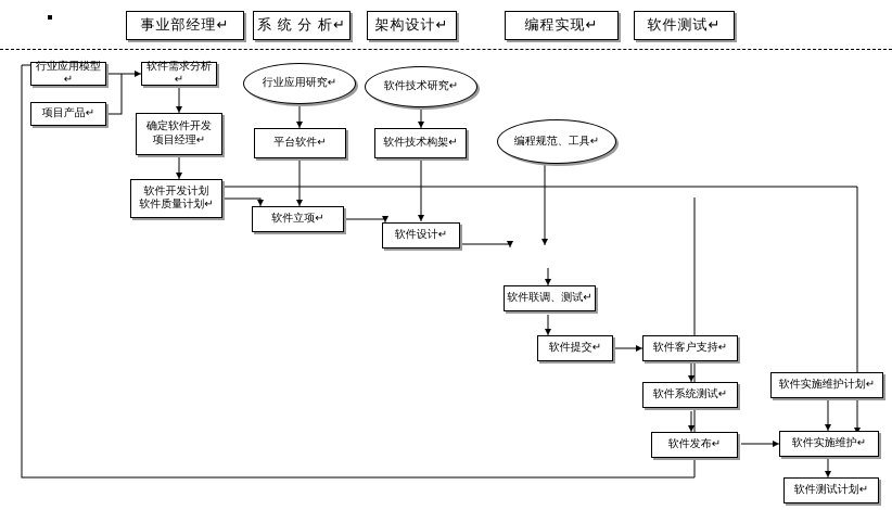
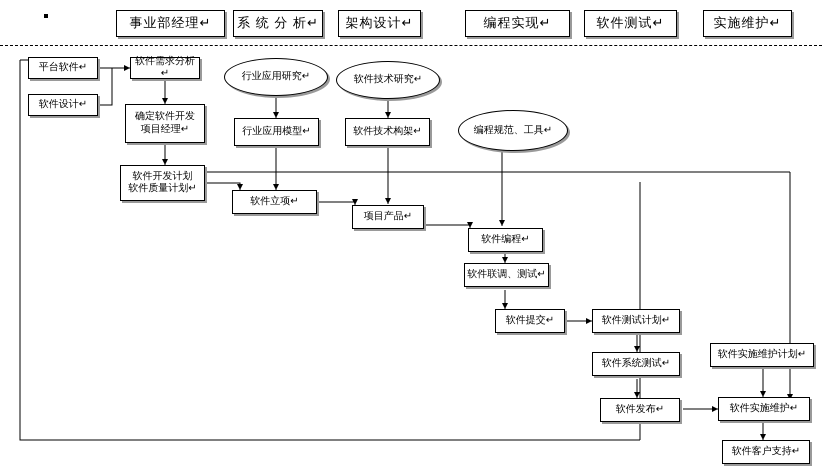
  事业部经理↵
  系 统 分 析↵
  架构设计↵
  编程实现↵
  软件测试↵
+ 实施维护↵
- 行业应用模型↵
+ 平台软件↵
- 项目产品↵
+ 软件设计↵
  软件需求分析↵
  确定软件开发
  项目经理↵
  软件开发计划
  软件质量计划↵
- 平台软件↵
+ 行业应用模型↵
  软件技术构架↵
  软件立项↵
- 软件设计↵
+ 项目产品↵
+ 软件编程↵
  软件联调、测试↵
  软件提交↵
- 软件客户支持↵
+ 软件测试计划↵
  软件系统测试↵
  软件发布↵
  软件实施维护计划↵
  软件实施维护↵
- 软件测试计划↵
+ 软件客户支持↵
  行业应用研究↵
  软件技术研究↵
  编程规范、工具↵
